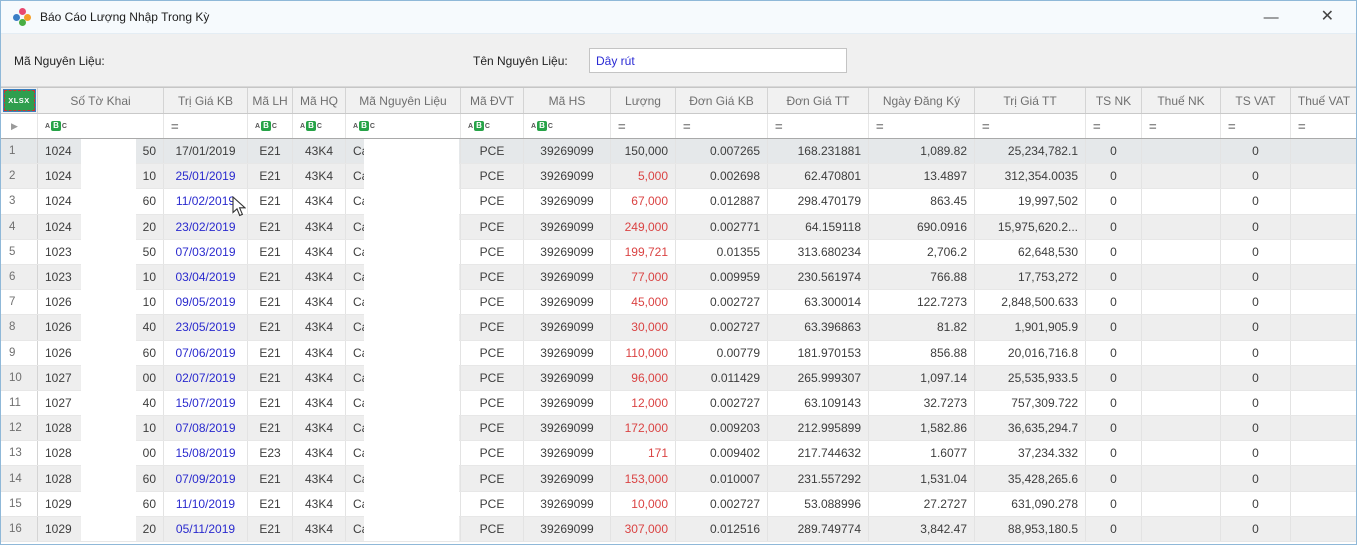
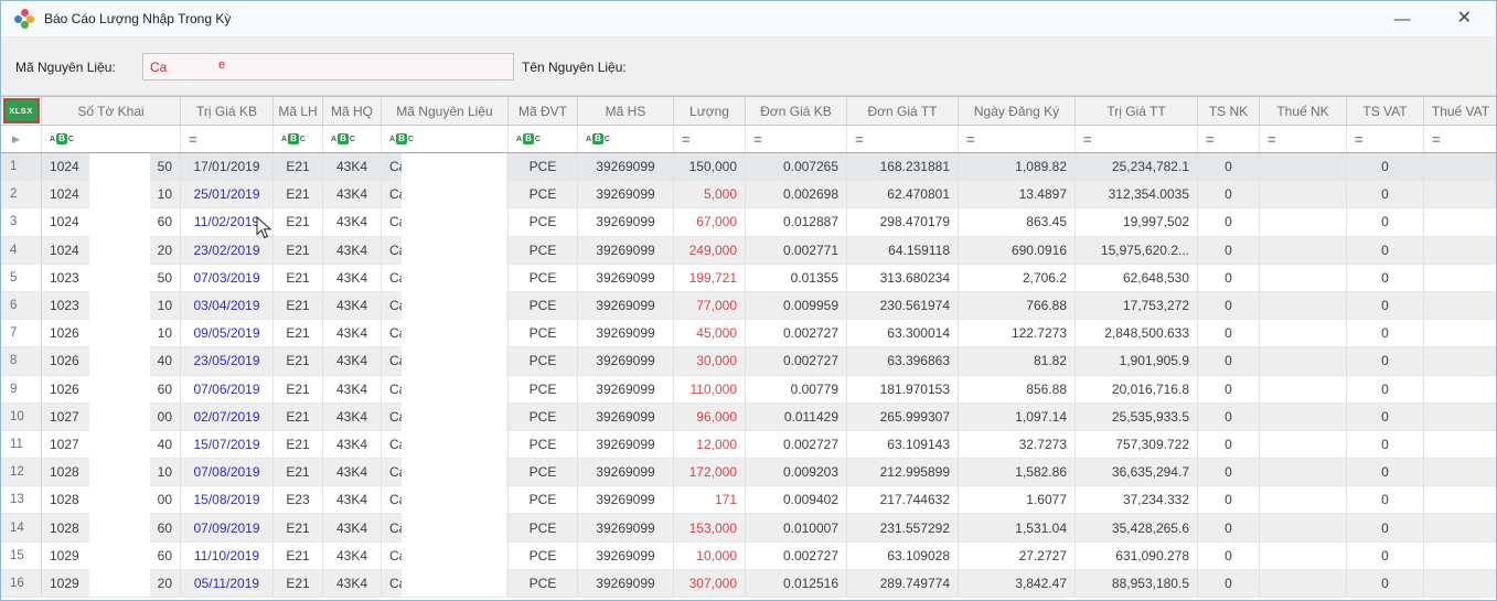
  Báo Cáo Lượng Nhập Trong Kỳ
  —
  ✕
  Mã Nguyên Liệu:
+ Ca
+ e
  Tên Nguyên Liệu:
- Dây rút
  XLSX
  Số Tờ Khai
  Trị Giá KB
  Mã LH
  Mã HQ
  Mã Nguyên Liệu
  Mã ĐVT
  Mã HS
  Lượng
  Đơn Giá KB
  Đơn Giá TT
  Ngày Đăng Ký
  Trị Giá TT
  TS NK
  Thuế NK
  TS VAT
  Thuế VAT
  ▶
  B
  =
  B
  B
  B
  B
  B
  =
  =
  =
  =
  =
  =
  =
  =
  =
  1
  1024
  50
  17/01/2019
  E21
  43K4
  PCE
  39269099
  150,000
  0.007265
  168.231881
  1,089.82
  25,234,782.1
  0
  0
  2
  1024
  10
  25/01/2019
  E21
  43K4
  PCE
  39269099
  5,000
  0.002698
  62.470801
  13.4897
  312,354.0035
  0
  0
  3
  1024
  60
  11/02/2019
  E21
  43K4
  PCE
  39269099
  67,000
  0.012887
  298.470179
  863.45
  19,997,502
  0
  0
  4
  1024
  20
  23/02/2019
  E21
  43K4
  PCE
  39269099
  249,000
  0.002771
  64.159118
  690.0916
  15,975,620.2...
  0
  0
  5
  1023
  50
  07/03/2019
  E21
  43K4
  PCE
  39269099
  199,721
  0.01355
  313.680234
  2,706.2
  62,648,530
  0
  0
  6
  1023
  10
  03/04/2019
  E21
  43K4
  PCE
  39269099
  77,000
  0.009959
  230.561974
  766.88
  17,753,272
  0
  0
  7
  1026
  10
  09/05/2019
  E21
  43K4
  PCE
  39269099
  45,000
  0.002727
  63.300014
  122.7273
  2,848,500.633
  0
  0
  8
  1026
  40
  23/05/2019
  E21
  43K4
  PCE
  39269099
  30,000
  0.002727
  63.396863
  81.82
  1,901,905.9
  0
  0
  9
  1026
  60
  07/06/2019
  E21
  43K4
  PCE
  39269099
  110,000
  0.00779
  181.970153
  856.88
  20,016,716.8
  0
  0
  10
  1027
  00
  02/07/2019
  E21
  43K4
  PCE
  39269099
  96,000
  0.011429
  265.999307
  1,097.14
  25,535,933.5
  0
  0
  11
  1027
  40
  15/07/2019
  E21
  43K4
  PCE
  39269099
  12,000
  0.002727
  63.109143
  32.7273
  757,309.722
  0
  0
  12
  1028
  10
  07/08/2019
  E21
  43K4
  PCE
  39269099
  172,000
  0.009203
  212.995899
  1,582.86
  36,635,294.7
  0
  0
  13
  1028
  00
  15/08/2019
  E23
  43K4
  PCE
  39269099
  171
  0.009402
  217.744632
  1.6077
  37,234.332
  0
  0
  14
  1028
  60
  07/09/2019
  E21
  43K4
  PCE
  39269099
  153,000
  0.010007
  231.557292
  1,531.04
  35,428,265.6
  0
  0
  15
  1029
  60
  11/10/2019
  E21
  43K4
  PCE
  39269099
  10,000
  0.002727
- 53.088996
+ 63.109028
  27.2727
  631,090.278
  0
  0
  16
  1029
  20
  05/11/2019
  E21
  43K4
  PCE
  39269099
  307,000
  0.012516
  289.749774
  3,842.47
  88,953,180.5
  0
  0
